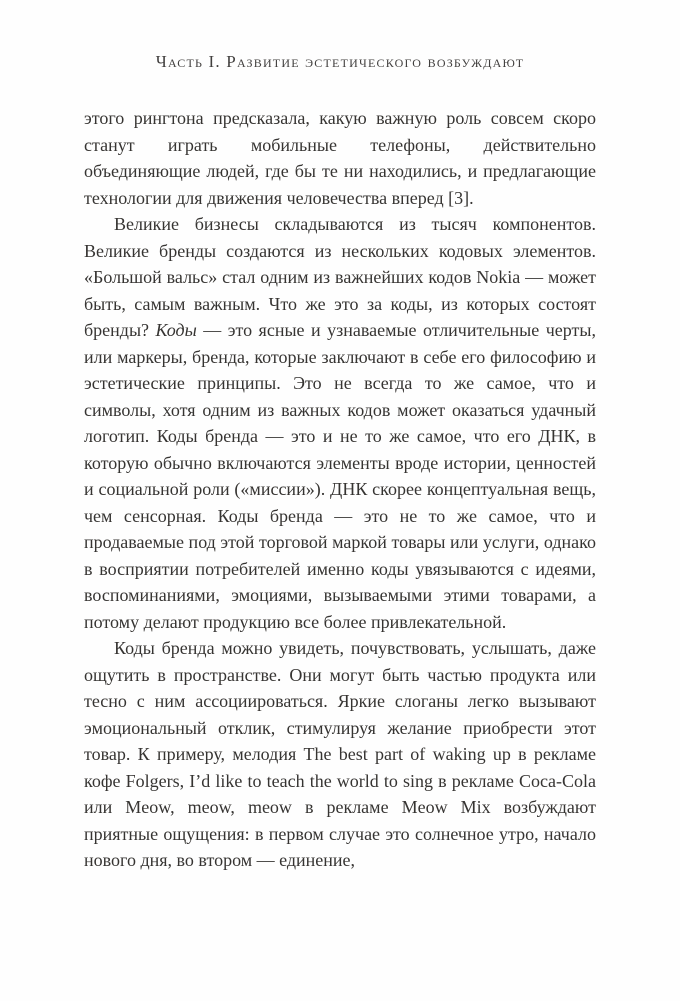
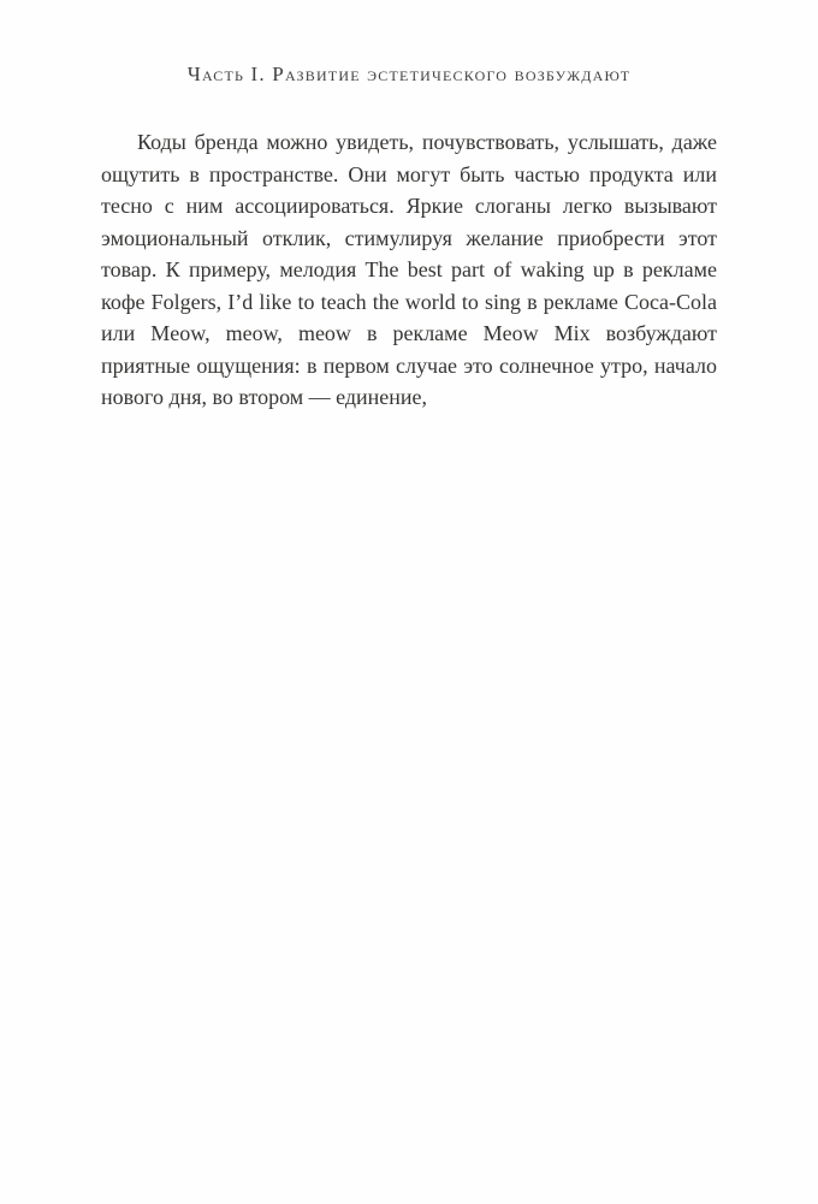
  Часть I. Развитие эстетического возбуждают
- этого рингтона предсказала, какую важную роль совсем скоро станут играть мобильные телефоны, действительно объединяющие людей, где бы те ни находились, и предлагающие технологии для движения человечества вперед [3].
- Великие бизнесы складываются из тысяч компонентов. Великие бренды создаются из нескольких кодовых элементов. «Большой вальс» стал одним из важнейших кодов Nokia — может быть, самым важным. Что же это за коды, из которых состоят бренды? Коды — это ясные и узнаваемые отличительные черты, или маркеры, бренда, которые заключают в себе его философию и эстетические принципы. Это не всегда то же самое, что и символы, хотя одним из важных кодов может оказаться удачный логотип. Коды бренда — это и не то же самое, что его ДНК, в которую обычно включаются элементы вроде истории, ценностей и социальной роли («миссии»). ДНК скорее концептуальная вещь, чем сенсорная. Коды бренда — это не то же самое, что и продаваемые под этой торговой маркой товары или услуги, однако в восприятии потребителей именно коды увязываются с идеями, воспоминаниями, эмоциями, вызываемыми этими товарами, а потому делают продукцию все более привлекательной.
  Коды бренда можно увидеть, почувствовать, услышать, даже ощутить в пространстве. Они могут быть частью продукта или тесно с ним ассоциироваться. Яркие слоганы легко вызывают эмоциональный отклик, стимулируя желание приобрести этот товар. К примеру, мелодия The best part of waking up в рекламе кофе Folgers, I’d like to teach the world to sing в рекламе Coca-Cola или Meow, meow, meow в рекламе Meow Mix возбуждают приятные ощущения: в первом случае это солнечное утро, начало нового дня, во втором — единение,
